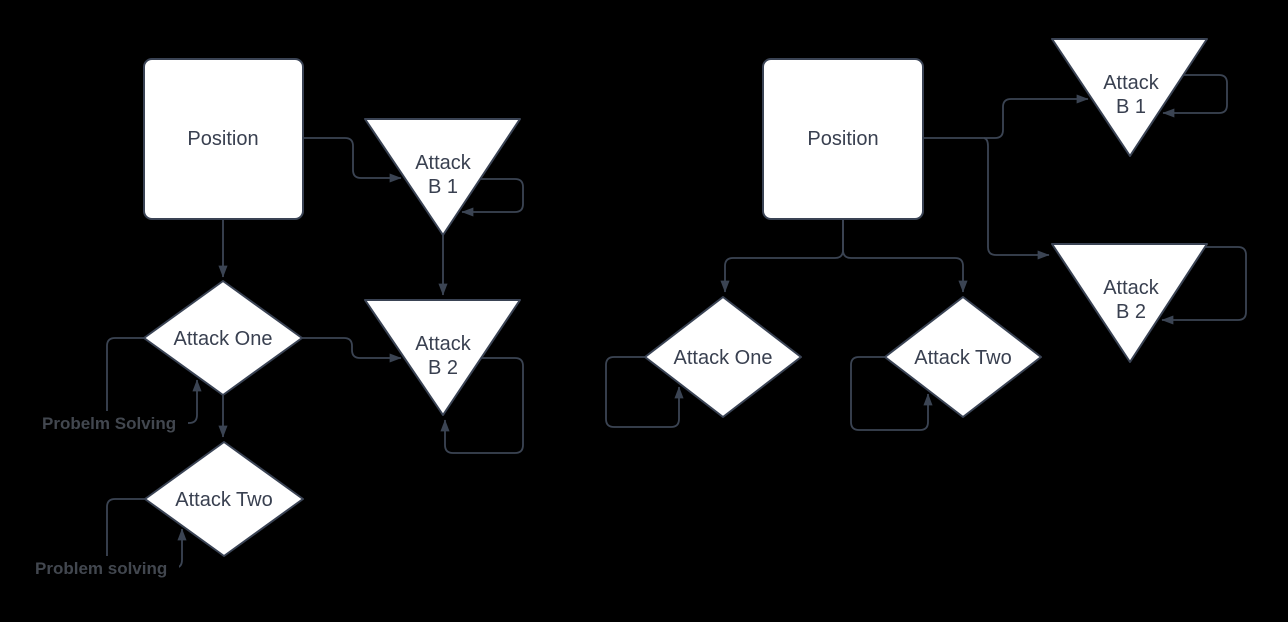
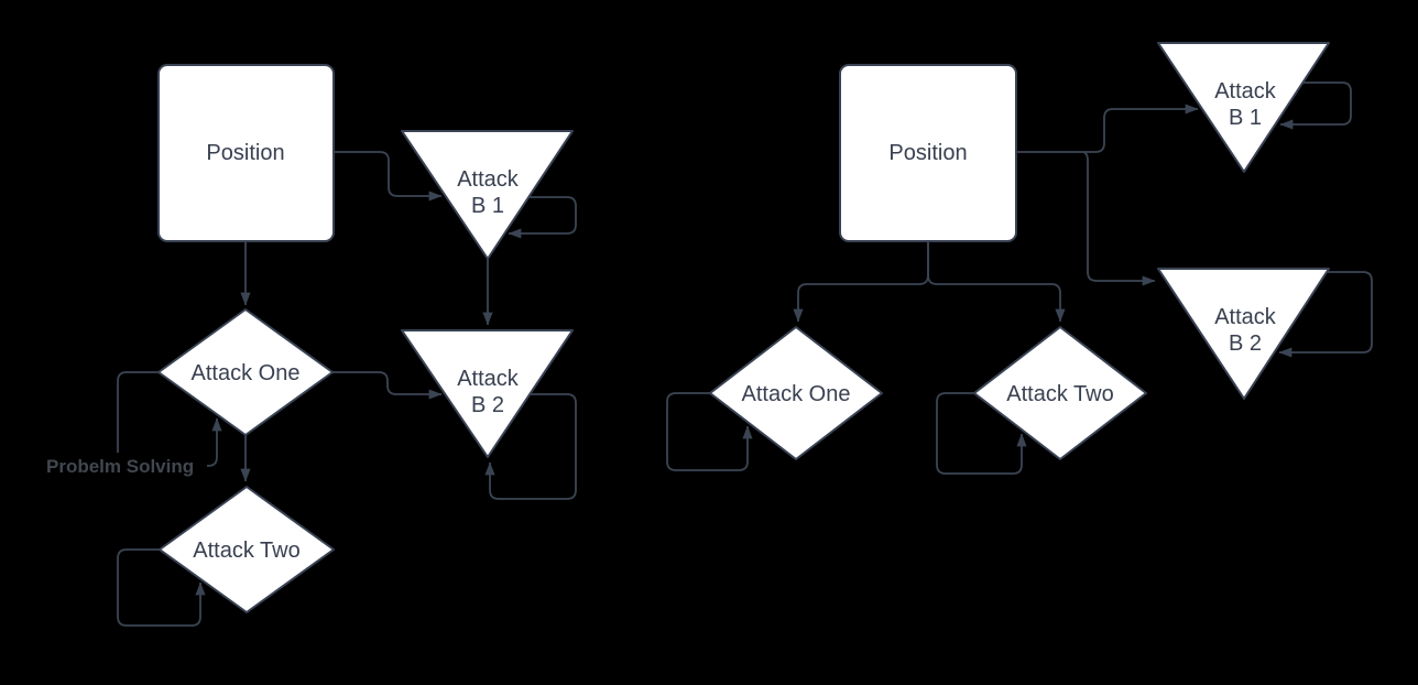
  Probelm Solving
- Problem solving
  Position
  Attack
  B 1
  Attack
  B 2
  Attack One
  Attack Two
  Position
  Attack
  B 1
  Attack
  B 2
  Attack One
  Attack Two
